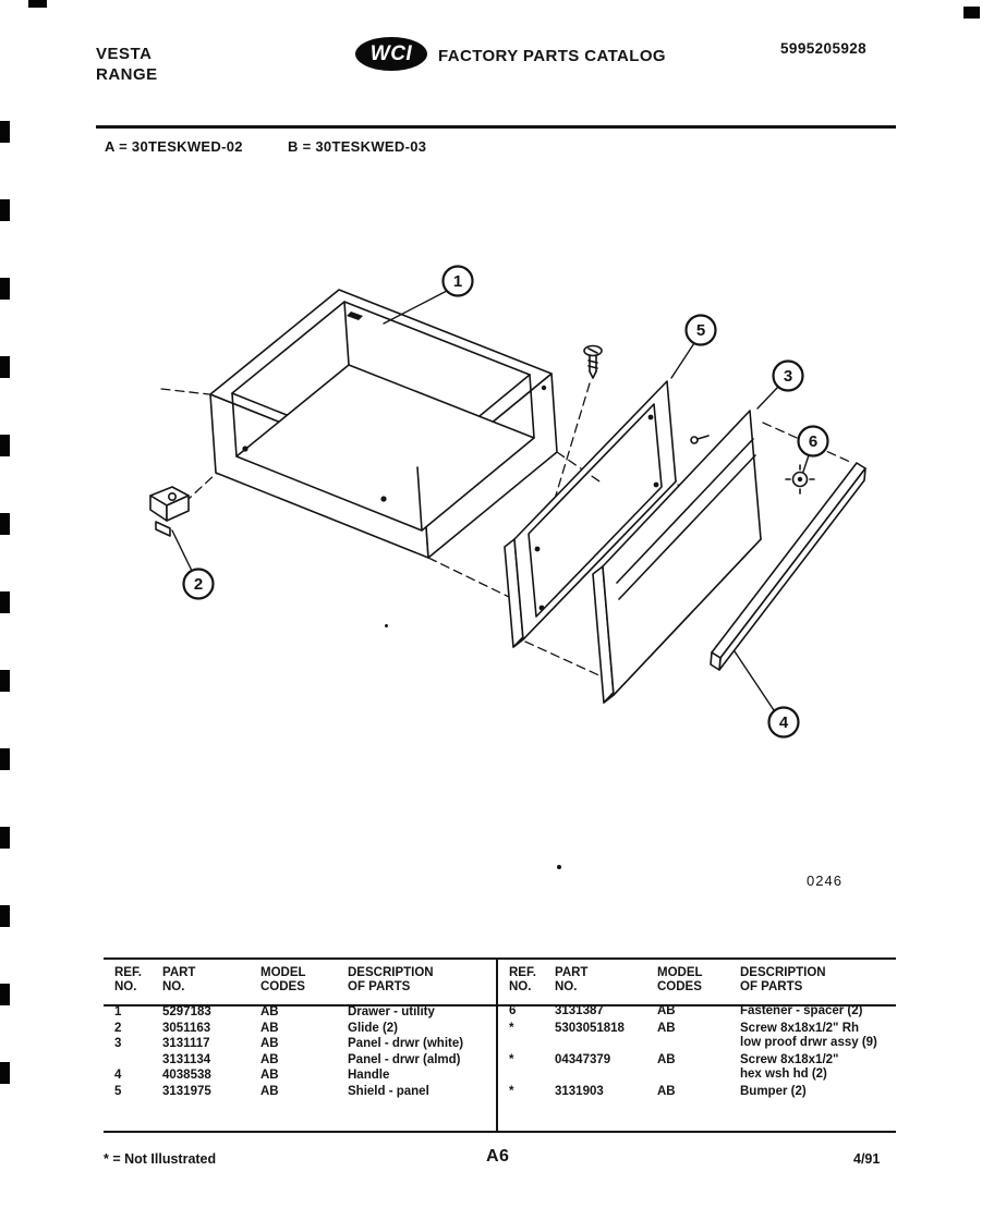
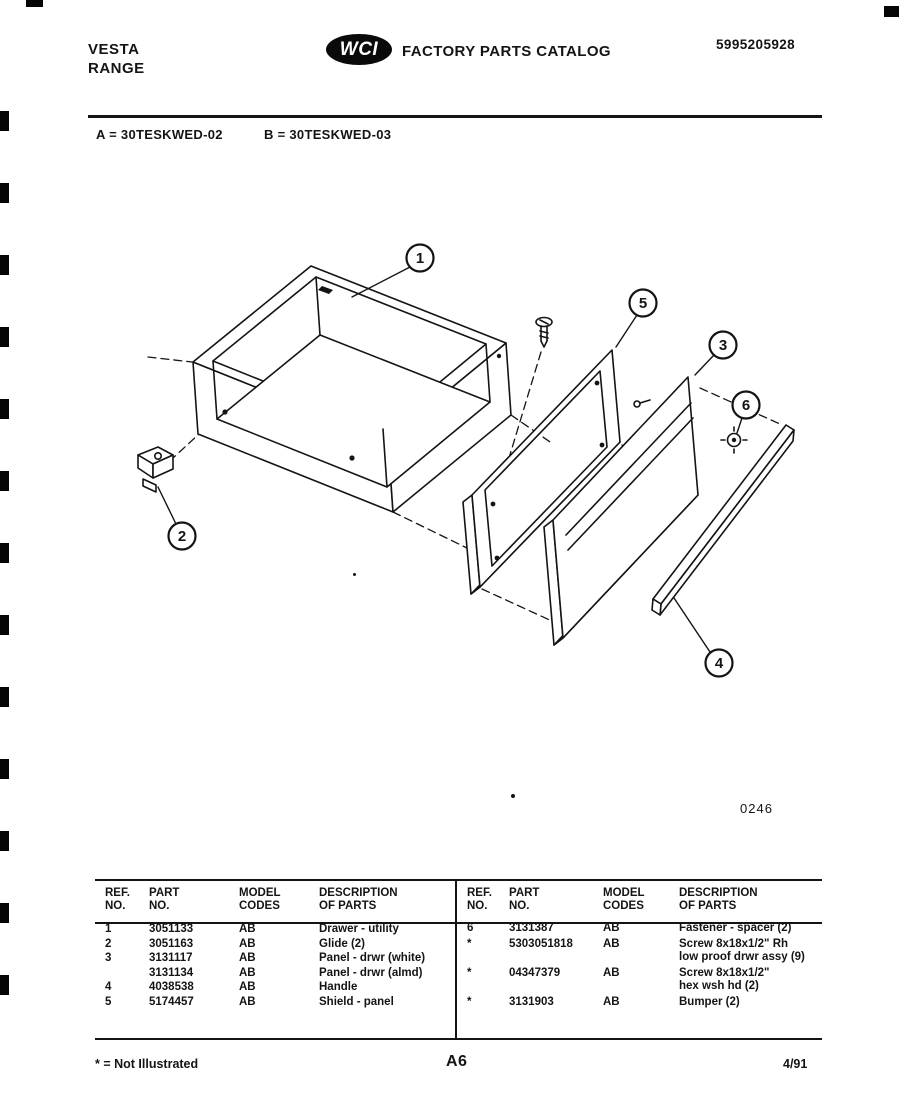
  VESTA
  RANGE
  WCI
  FACTORY PARTS CATALOG
  5995205928
  A = 30TESKWED-02
  B = 30TESKWED-03
  1
  2
  3
  4
  5
  6
  0246
  REF.
  NO.
  PART
  NO.
  MODEL
  CODES
  DESCRIPTION
  OF PARTS
  1
- 5297183
+ 3051133
  AB
  Drawer - utility
  2
  3051163
  AB
  Glide (2)
  3
  3131117
  AB
  Panel - drwr (white)
  3131134
  AB
  Panel - drwr (almd)
  4
  4038538
  AB
  Handle
  5
- 3131975
+ 5174457
  AB
  Shield - panel
  REF.
  NO.
  PART
  NO.
  MODEL
  CODES
  DESCRIPTION
  OF PARTS
  6
  3131387
  AB
  Fastener - spacer (2)
  *
  5303051818
  AB
  Screw 8x18x1/2" Rh
  low proof drwr assy (9)
  *
  04347379
  AB
  Screw 8x18x1/2"
  hex wsh hd (2)
  *
  3131903
  AB
  Bumper (2)
  * = Not Illustrated
  A6
  4/91
